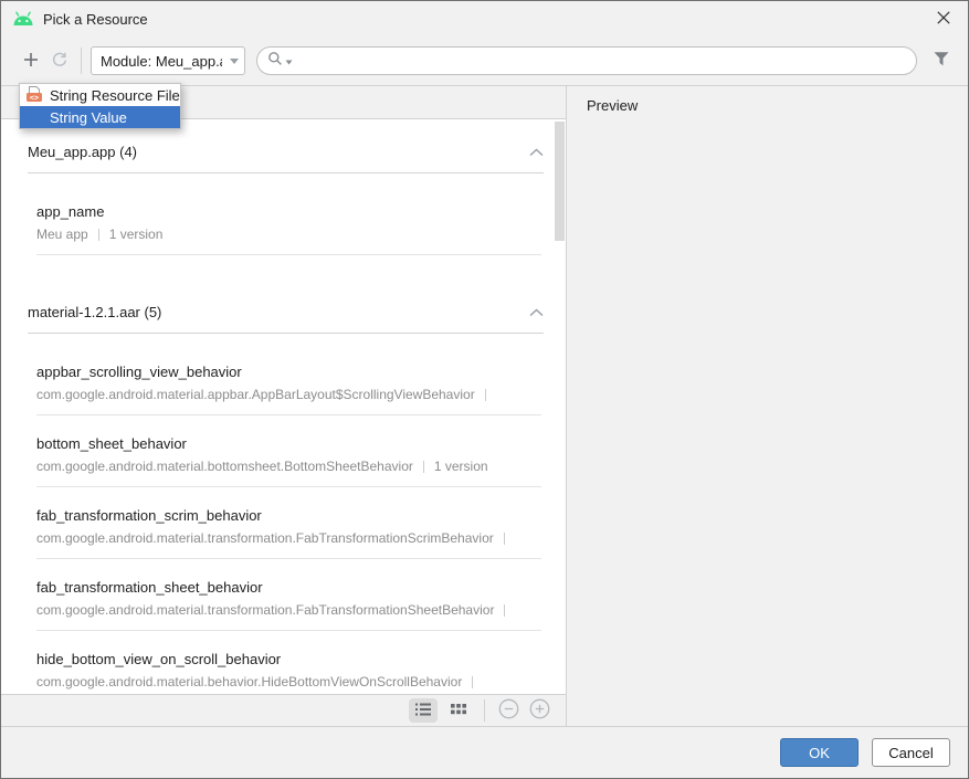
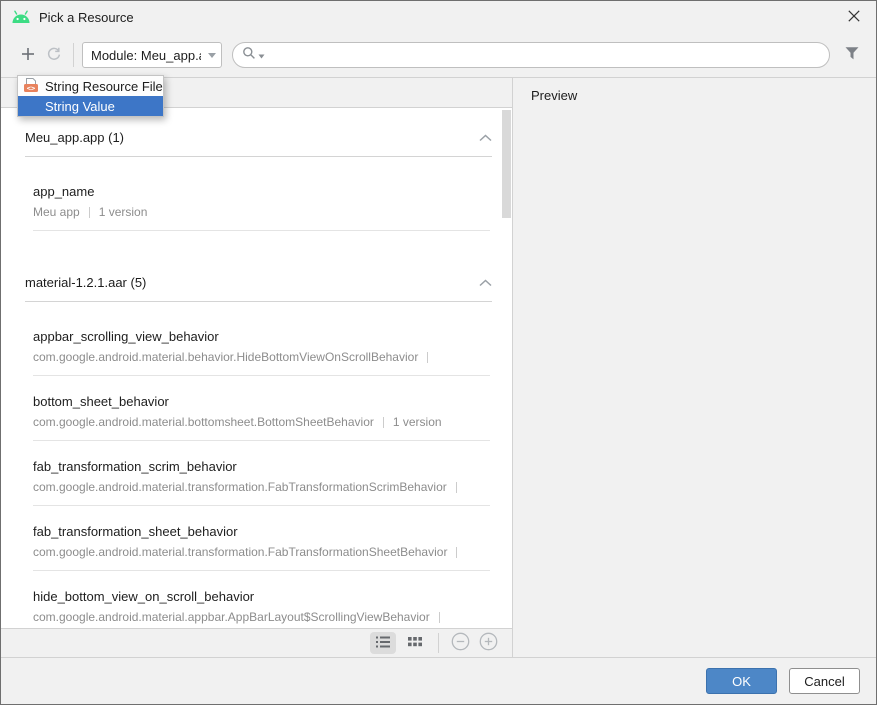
  Pick a Resource
  Module: Meu_app.
- Meu_app.app (4)
+ Meu_app.app (1)
  app_name
  Meu app
  1 version
  material-1.2.1.aar (5)
  appbar_scrolling_view_behavior
- com.google.android.material.appbar.AppBarLayout$ScrollingViewBehavior
+ com.google.android.material.behavior.HideBottomViewOnScrollBehavior
  bottom_sheet_behavior
  com.google.android.material.bottomsheet.BottomSheetBehavior
  1 version
  fab_transformation_scrim_behavior
  com.google.android.material.transformation.FabTransformationScrimBehavior
  fab_transformation_sheet_behavior
  com.google.android.material.transformation.FabTransformationSheetBehavior
  hide_bottom_view_on_scroll_behavior
- com.google.android.material.behavior.HideBottomViewOnScrollBehavior
+ com.google.android.material.appbar.AppBarLayout$ScrollingViewBehavior
  Preview
  OK
  Cancel
  <>
  String Resource File
  String Value
